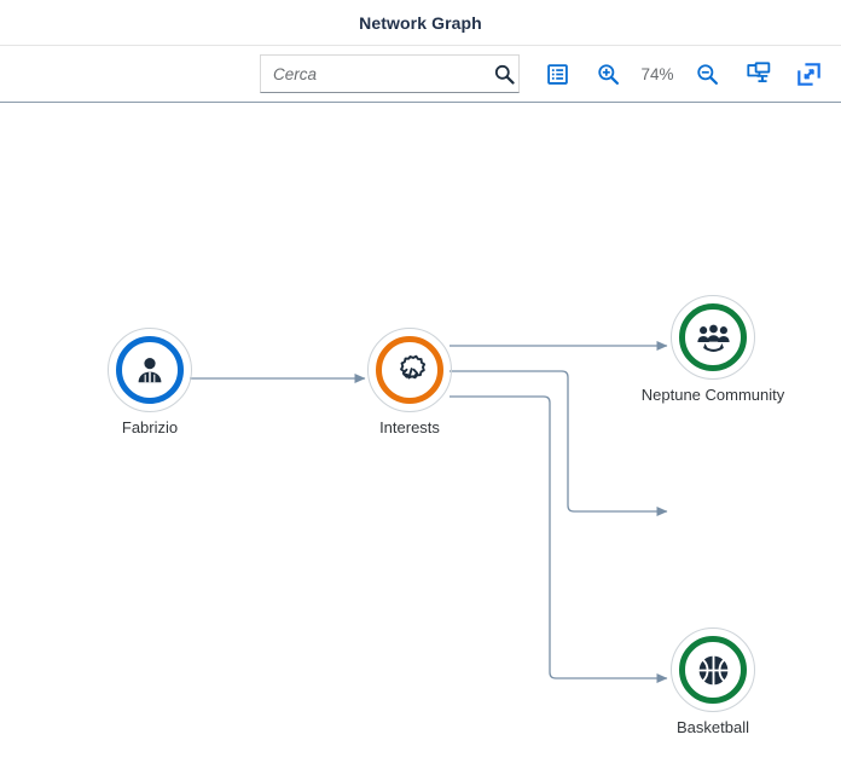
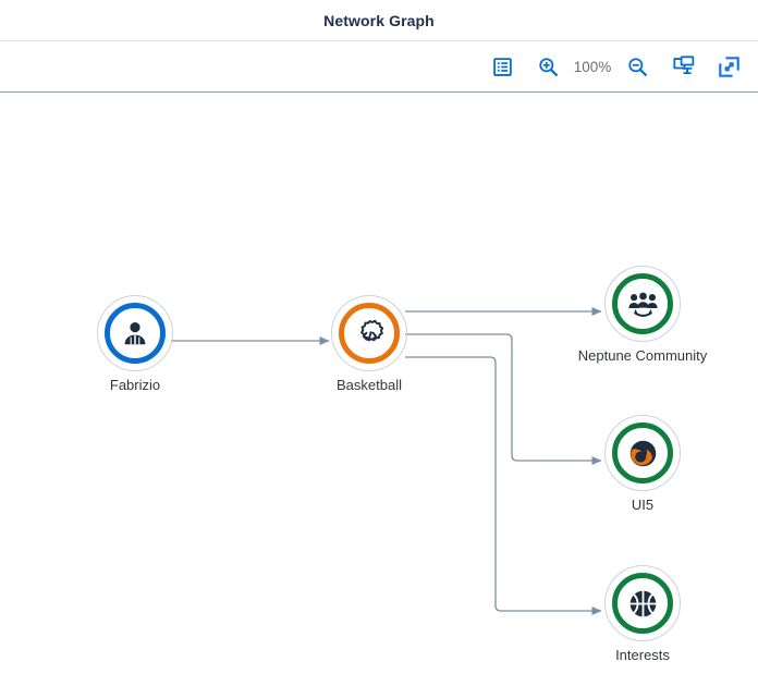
  Network Graph
- Cerca
- 74%
+ 100%
  Fabrizio
- Interests
+ Basketball
  Neptune Community
+ UI5
- Basketball
+ Interests
